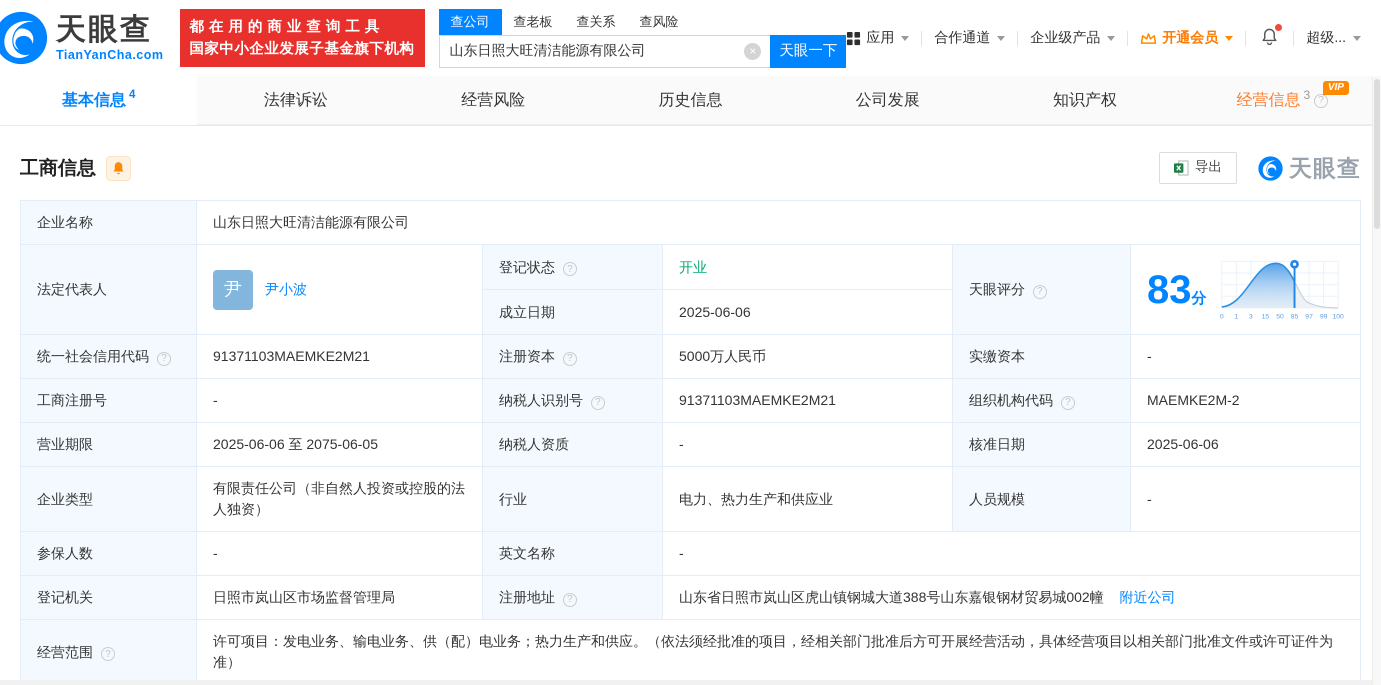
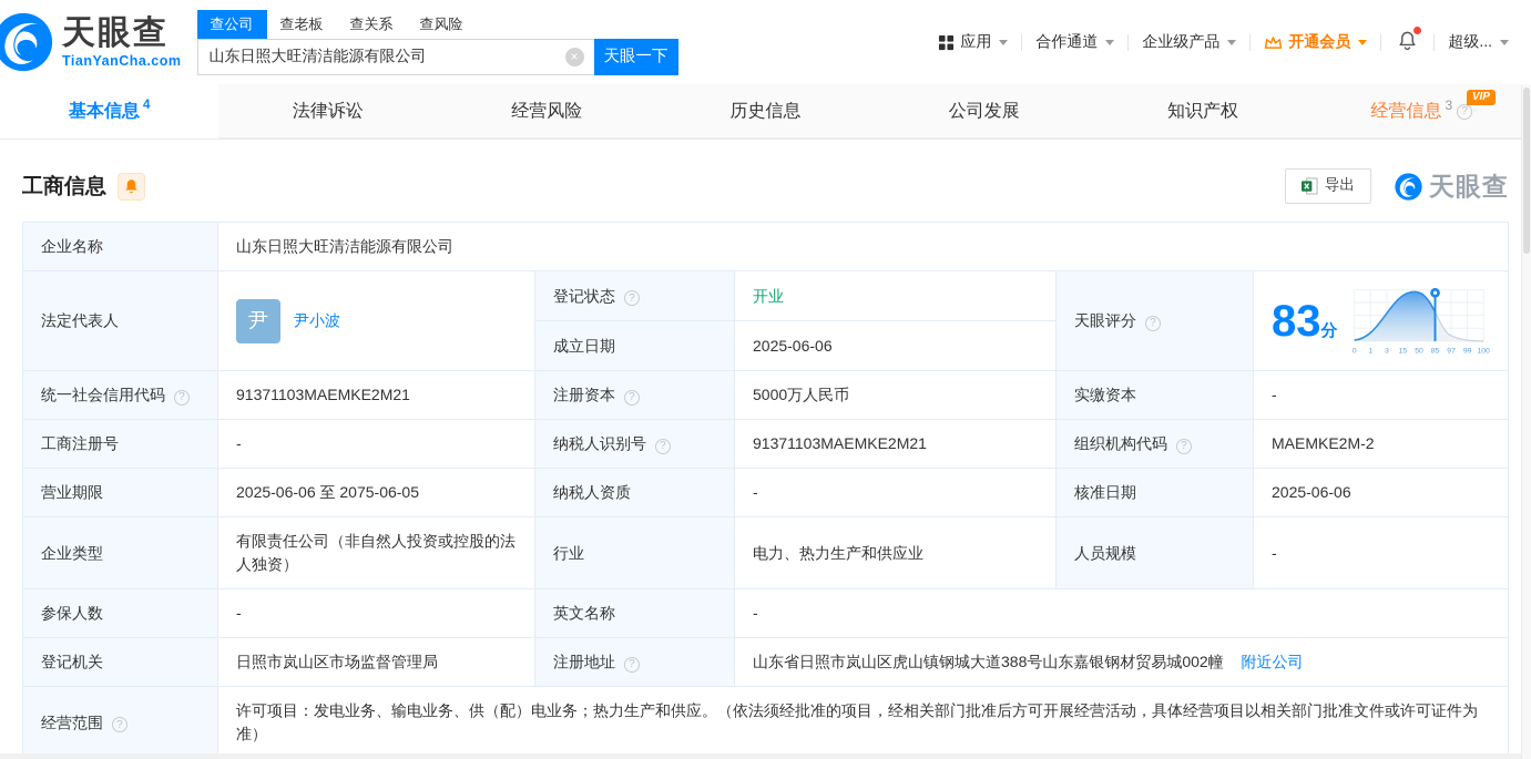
  天眼查
  TianYanCha.com
- 都在用的商业查询工具
- 国家中小企业发展子基金旗下机构
  查公司
  查老板
  查关系
  查风险
  山东日照大旺清洁能源有限公司
  天眼一下
  应用
  合作通道
  企业级产品
  开通会员
  超级...
  基本信息
  4
  法律诉讼
  经营风险
  历史信息
  公司发展
  知识产权
  VIP
  经营信息
  3
  工商信息
  导出
  天眼查
  企业名称	山东日照大旺清洁能源有限公司
  成立日期	2025-06-06
  统一社会信用代码	91371103MAEMKE2M21	注册资本	5000万人民币	实缴资本	-
  工商注册号	-	纳税人识别号	91371103MAEMKE2M21	组织机构代码	MAEMKE2M-2
  营业期限	2025-06-06 至 2075-06-05	纳税人资质	-	核准日期	2025-06-06
  企业类型	有限责任公司（非自然人投资或控股的法人独资）	行业	电力、热力生产和供应业	人员规模	-
  参保人数	-	英文名称	-
  登记机关	日照市岚山区市场监督管理局	注册地址	山东省日照市岚山区虎山镇钢城大道388号山东嘉银钢材贸易城002幢 附近公司
  经营范围	许可项目：发电业务、输电业务、供（配）电业务；热力生产和供应。（依法须经批准的项目，经相关部门批准后方可开展经营活动，具体经营项目以相关部门批准文件或许可证件为准）
